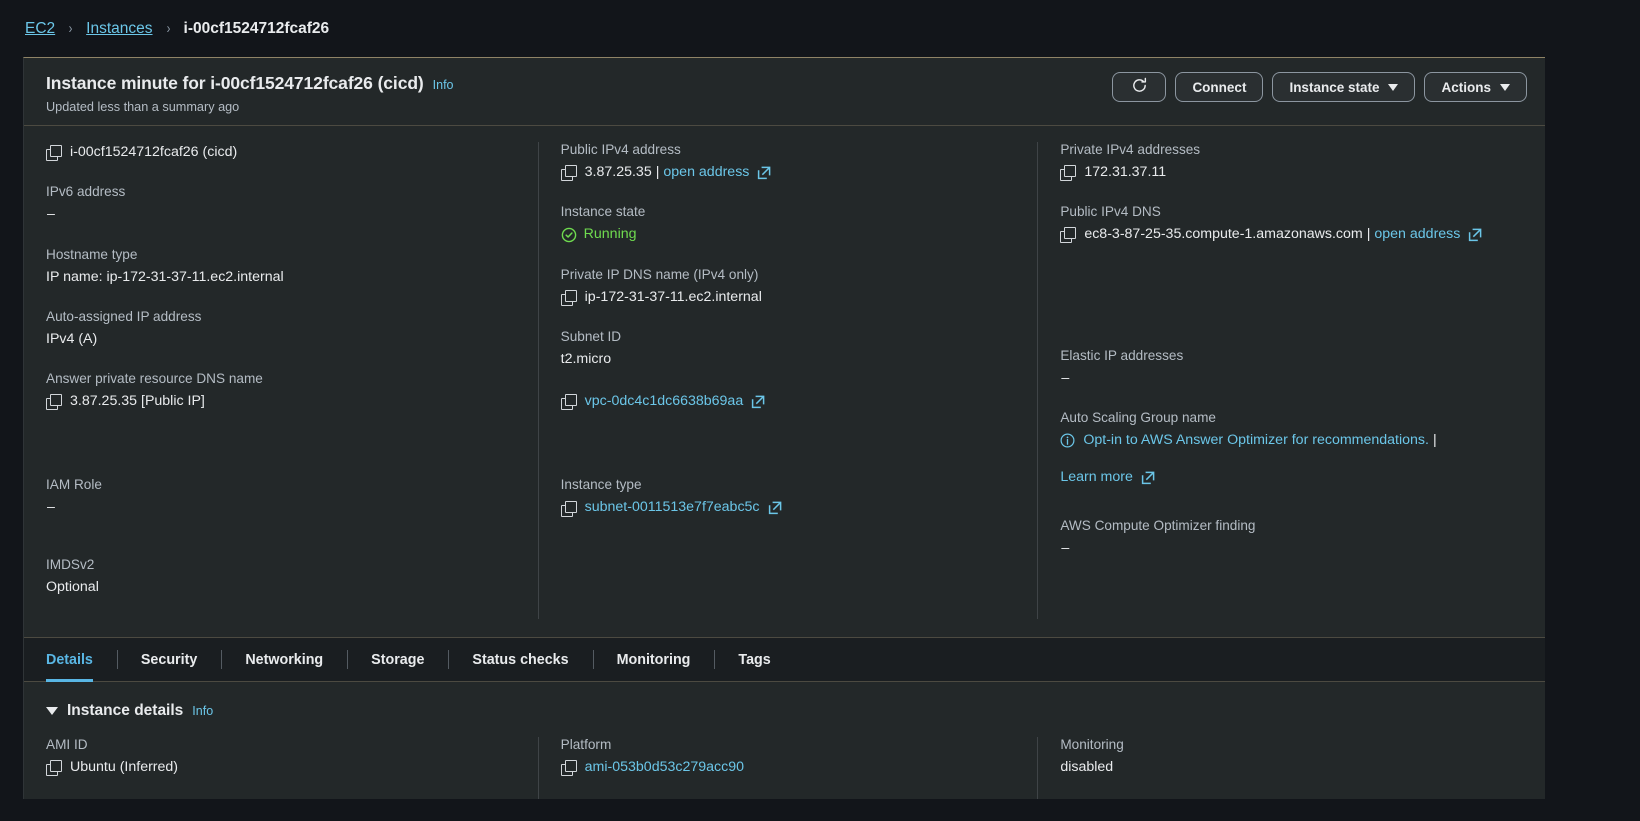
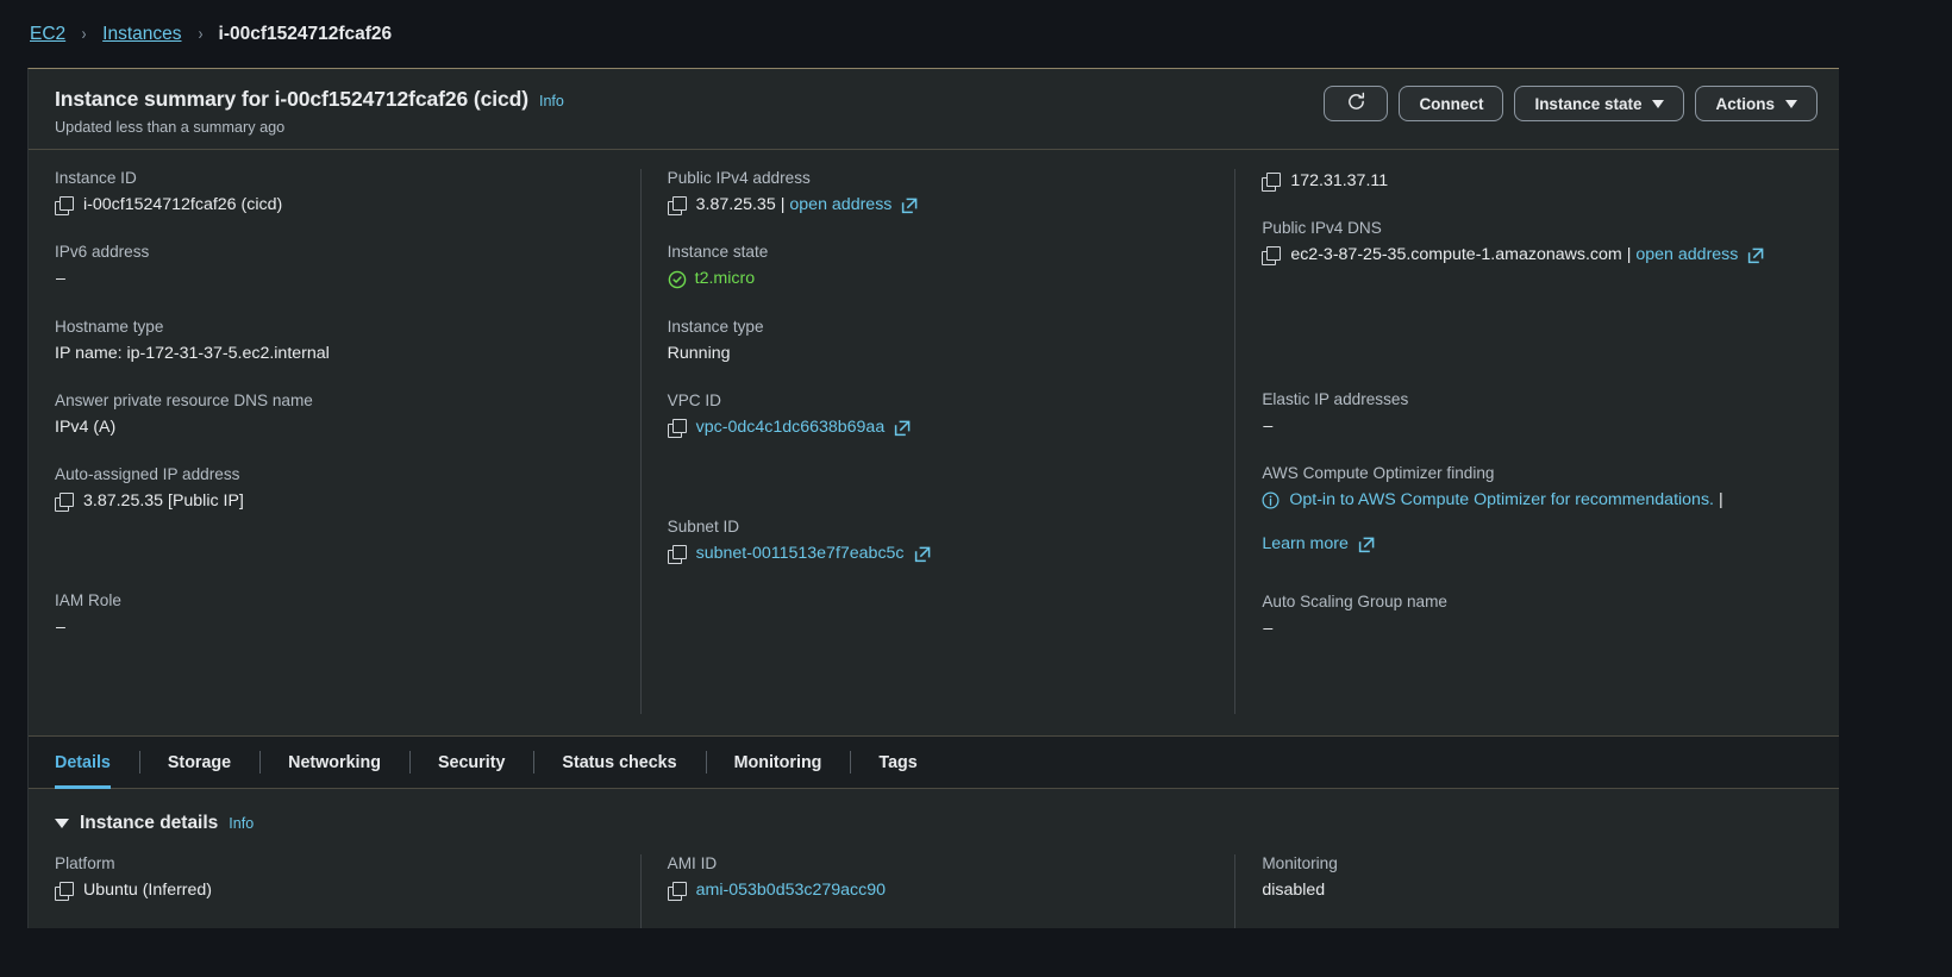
  EC2
  ›
  Instances
  ›
  i-00cf1524712fcaf26
- Instance minute for i-00cf1524712fcaf26 (cicd)
+ Instance summary for i-00cf1524712fcaf26 (cicd)
  Info
  Updated less than a summary ago
  Connect
  Instance state
  Actions
+ Instance ID
  i-00cf1524712fcaf26 (cicd)
  IPv6 address
  –
  Hostname type
- IP name: ip-172-31-37-11.ec2.internal
+ IP name: ip-172-31-37-5.ec2.internal
- Auto-assigned IP address
+ Answer private resource DNS name
  IPv4 (A)
- Answer private resource DNS name
+ Auto-assigned IP address
  3.87.25.35 [Public IP]
  IAM Role
  –
- IMDSv2
- Optional
  Public IPv4 address
  3.87.25.35
  |
  open address
  Instance state
- Running
+ t2.micro
- Private IP DNS name (IPv4 only)
- ip-172-31-37-11.ec2.internal
- Subnet ID
+ Instance type
- t2.micro
+ Running
+ VPC ID
  vpc-0dc4c1dc6638b69aa
- Instance type
+ Subnet ID
  subnet-0011513e7f7eabc5c
- Private IPv4 addresses
  172.31.37.11
  Public IPv4 DNS
- ec8-3-87-25-35.compute-1.amazonaws.com
+ ec2-3-87-25-35.compute-1.amazonaws.com
  |
  open address
  Elastic IP addresses
  –
- Auto Scaling Group name
+ AWS Compute Optimizer finding
- Opt-in to AWS Answer Optimizer for recommendations.
+ Opt-in to AWS Compute Optimizer for recommendations.
  |
  Learn more
- AWS Compute Optimizer finding
+ Auto Scaling Group name
  –
  Details
- Security
+ Storage
  Networking
- Storage
+ Security
  Status checks
  Monitoring
  Tags
  Instance details
  Info
- AMI ID
+ Platform
  Ubuntu (Inferred)
- Platform
+ AMI ID
  ami-053b0d53c279acc90
  Monitoring
  disabled
